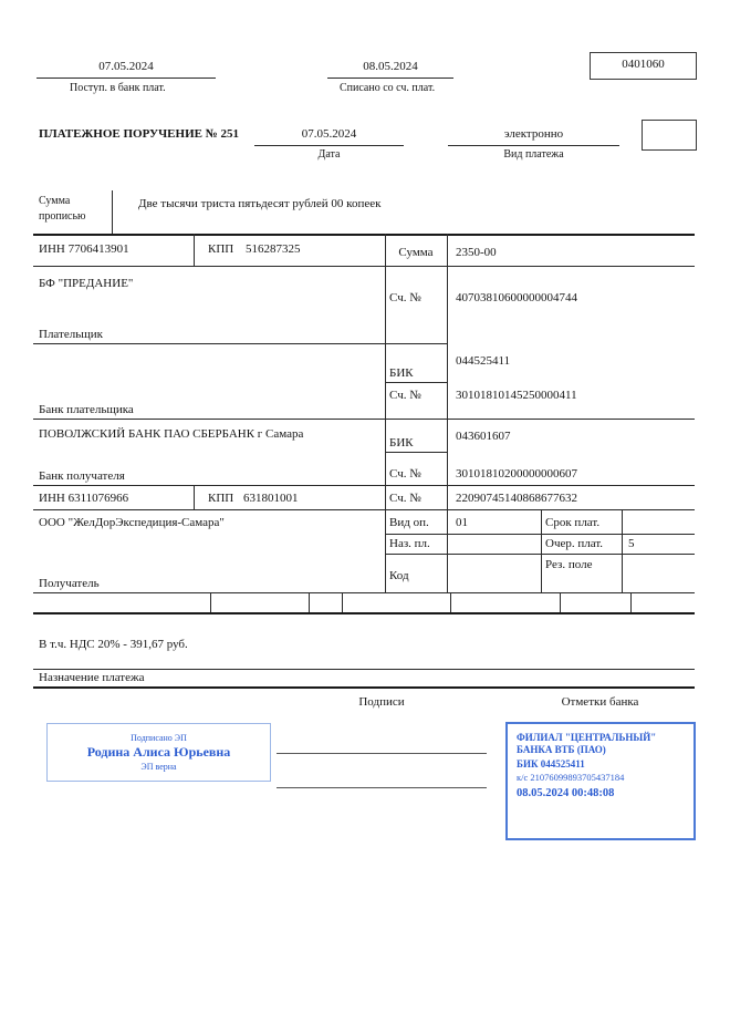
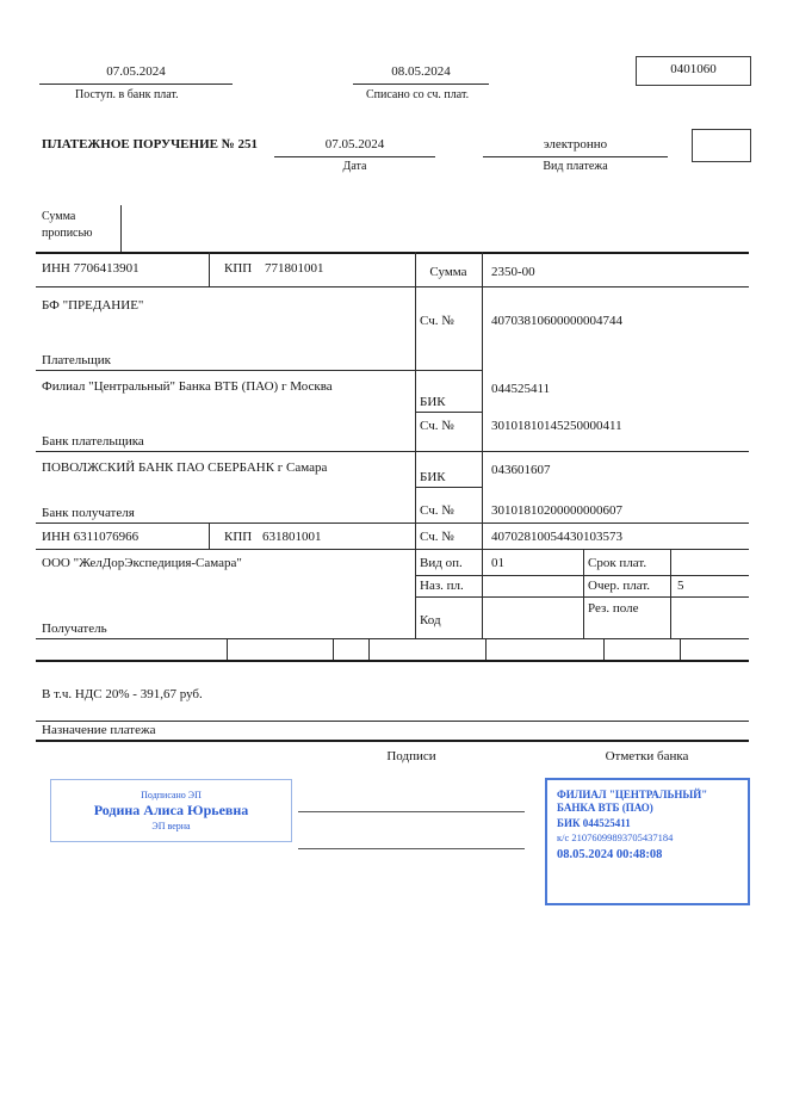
  07.05.2024
  Поступ. в банк плат.
  08.05.2024
  Списано со сч. плат.
  0401060
  ПЛАТЕЖНОЕ ПОРУЧЕНИЕ № 251
  07.05.2024
  Дата
  электронно
  Вид платежа
  Сумма
  прописью
- Две тысячи триста пятьдесят рублей 00 копеек
  ИНН 7706413901
  КПП
- 516287325
+ 771801001
  Сумма
  2350-00
  БФ "ПРЕДАНИЕ"
  Плательщик
  Сч. №
  40703810600000004744
+ Филиал "Центральный" Банка ВТБ (ПАО) г Москва
  Банк плательщика
  БИК
  044525411
  Сч. №
  30101810145250000411
  ПОВОЛЖСКИЙ БАНК ПАО СБЕРБАНК г Самара
  Банк получателя
  БИК
  043601607
  Сч. №
  30101810200000000607
  ИНН 6311076966
  КПП
  631801001
  Сч. №
- 22090745140868677632
+ 40702810054430103573
  ООО "ЖелДорЭкспедиция-Самара"
  Получатель
  Вид оп.
  01
  Срок плат.
  Наз. пл.
  Очер. плат.
  5
  Код
  Рез. поле
  В т.ч. НДС 20% - 391,67 руб.
  Назначение платежа
  Подписи
  Отметки банка
  Подписано ЭП
  Родина Алиса Юрьевна
  ЭП верна
  ФИЛИАЛ "ЦЕНТРАЛЬНЫЙ" БАНКА ВТБ (ПАО)
  БИК 044525411
  к/с 21076099893705437184
  08.05.2024 00:48:08
